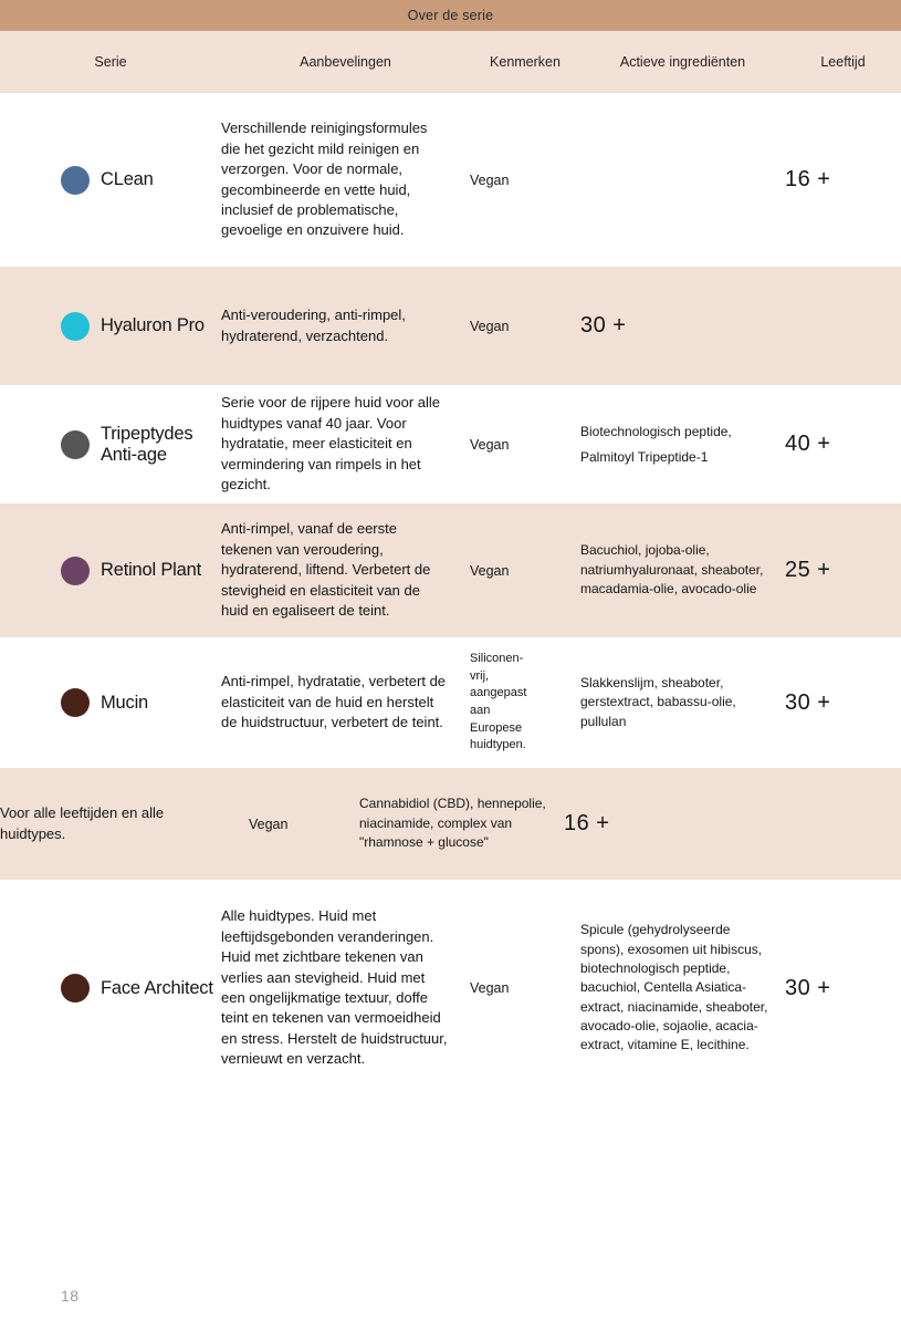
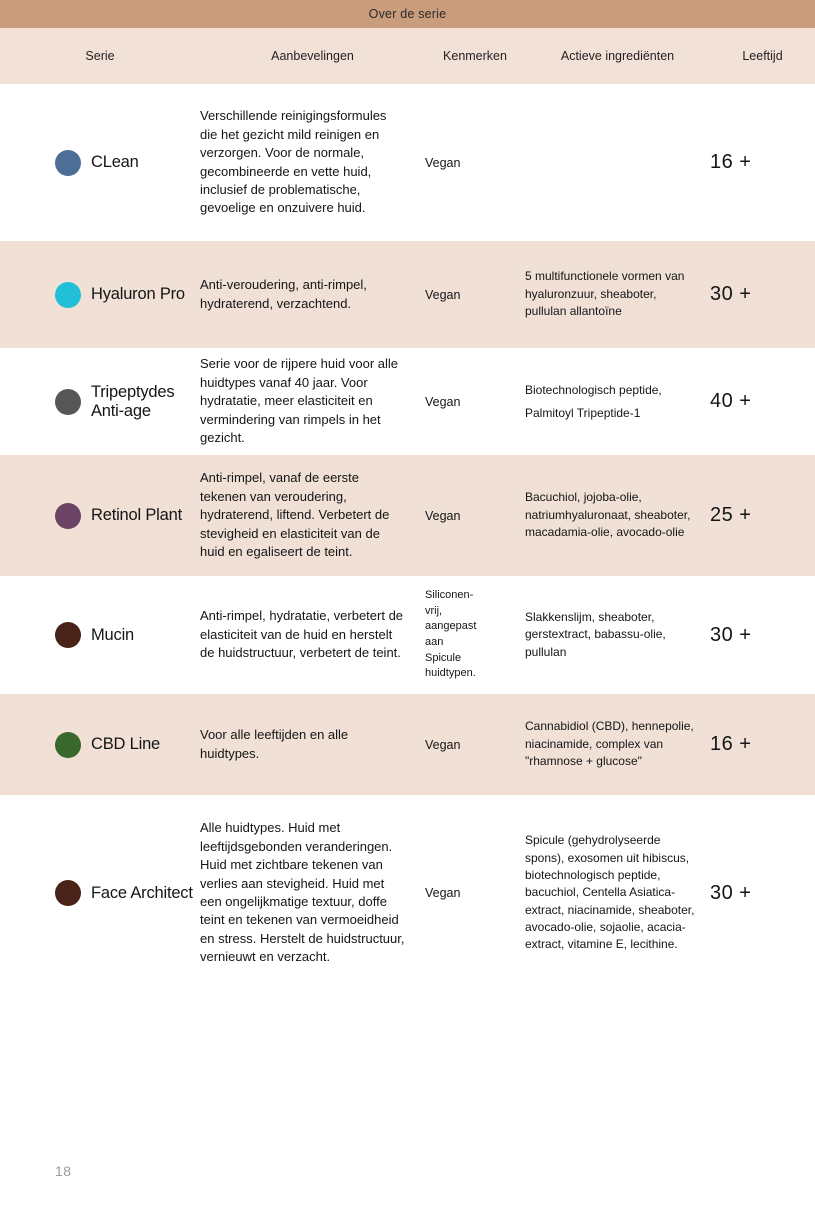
  Over de serie
  Serie
  Aanbevelingen
  Kenmerken
  Actieve ingrediënten
  Leeftijd
  CLean
  Verschillende reinigingsformules die het gezicht mild reinigen en verzorgen. Voor de normale, gecombineerde en vette huid, inclusief de problematische, gevoelige en onzuivere huid.
  Vegan
  16 +
  Hyaluron Pro
  Anti-veroudering, anti-rimpel, hydraterend, verzachtend.
  Vegan
+ 5 multifunctionele vormen van hyaluronzuur, sheaboter, pullulan allantoïne
  30 +
  Tripeptydes Anti-age
  Serie voor de rijpere huid voor alle huidtypes vanaf 40 jaar. Voor hydratatie, meer elasticiteit en vermindering van rimpels in het gezicht.
  Vegan
  Biotechnologisch peptide, Palmitoyl Tripeptide-1
  40 +
  Retinol Plant
  Anti-rimpel, vanaf de eerste tekenen van veroudering, hydraterend, liftend. Verbetert de stevigheid en elasticiteit van de huid en egaliseert de teint.
  Vegan
  Bacuchiol, jojoba-olie, natriumhyaluronaat, sheaboter, macadamia-olie, avocado-olie
  25 +
  Mucin
  Anti-rimpel, hydratatie, verbetert de elasticiteit van de huid en herstelt de huidstructuur, verbetert de teint.
- Siliconen-vrij, aangepast aan Europese huidtypen.
+ Siliconen-vrij, aangepast aan Spicule huidtypen.
  Slakkenslijm, sheaboter, gerstextract, babassu-olie, pullulan
  30 +
+ CBD Line
  Voor alle leeftijden en alle huidtypes.
  Vegan
  Cannabidiol (CBD), hennepolie, niacinamide, complex van "rhamnose + glucose"
  16 +
  Face Architect
  Alle huidtypes. Huid met leeftijdsgebonden veranderingen. Huid met zichtbare tekenen van verlies aan stevigheid. Huid met een ongelijkmatige textuur, doffe teint en tekenen van vermoeidheid en stress. Herstelt de huidstructuur, vernieuwt en verzacht.
  Vegan
  Spicule (gehydrolyseerde spons), exosomen uit hibiscus, biotechnologisch peptide, bacuchiol, Centella Asiatica-extract, niacinamide, sheaboter, avocado-olie, sojaolie, acacia-extract, vitamine E, lecithine.
  30 +
  18
